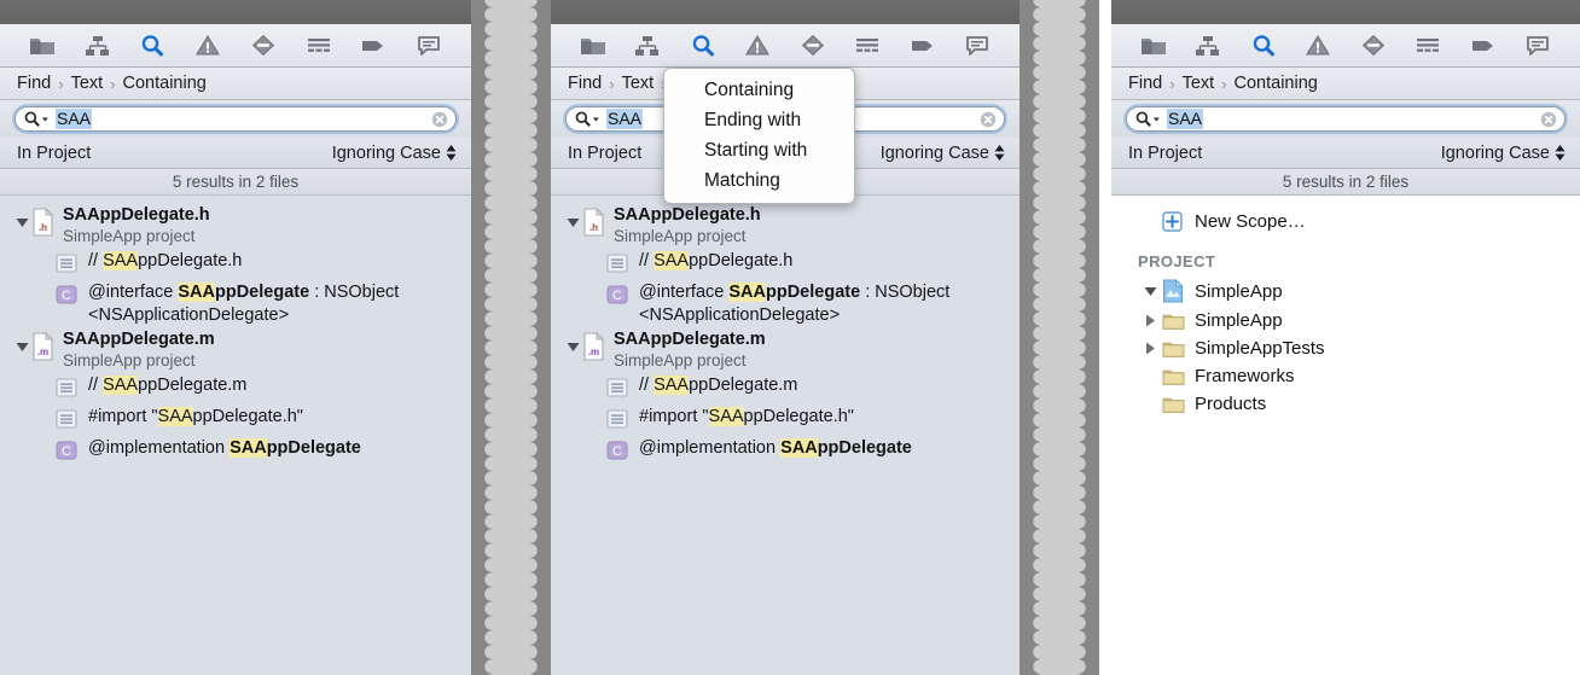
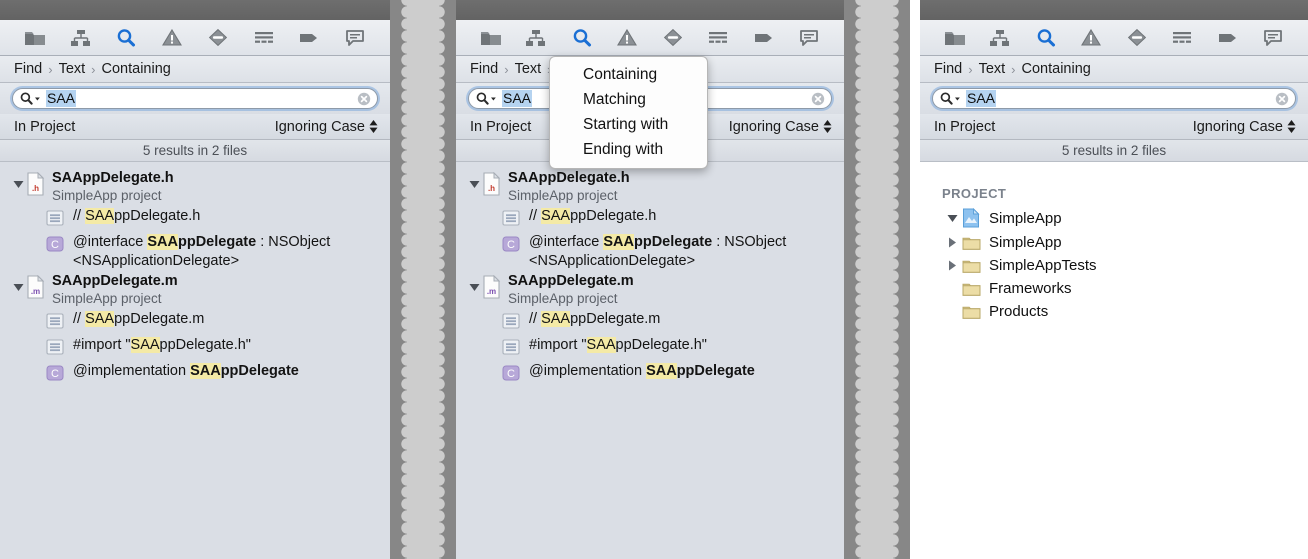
  Find
  ›
  Text
  ›
  Containing
  SAA
  In Project
  Ignoring Case
  5 results in 2 files
  .h
  SAAppDelegate.h
  SimpleApp project
  // SAAppDelegate.h
  C
  @interface SAAppDelegate : NSObject <NSApplicationDelegate>
  .m
  SAAppDelegate.m
  SimpleApp project
  // SAAppDelegate.m
  #import "SAAppDelegate.h"
  C
  @implementation SAAppDelegate
  Find
  ›
  Text
  SAA
  In Project
  Ignoring Case
  .h
  SAAppDelegate.h
  SimpleApp project
  // SAAppDelegate.h
  C
  @interface SAAppDelegate : NSObject <NSApplicationDelegate>
  .m
  SAAppDelegate.m
  SimpleApp project
  // SAAppDelegate.m
  #import "SAAppDelegate.h"
  C
  @implementation SAAppDelegate
  Find
  ›
  Text
  ›
  Containing
  SAA
  In Project
  Ignoring Case
  5 results in 2 files
- New Scope…
  PROJECT
  SimpleApp
  SimpleApp
  SimpleAppTests
  Frameworks
  Products
  Containing
- Ending with
+ Matching
  Starting with
- Matching
+ Ending with
